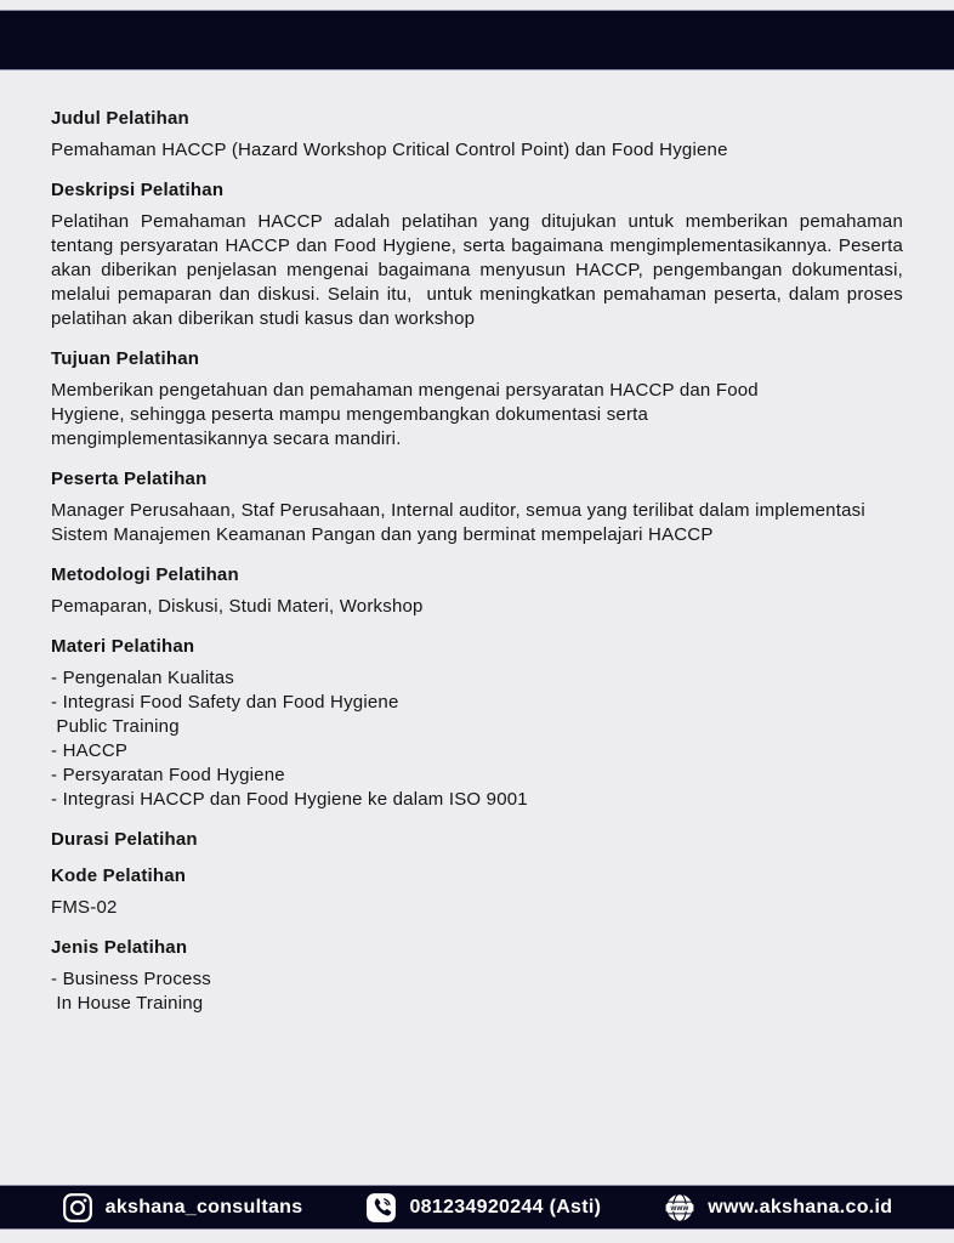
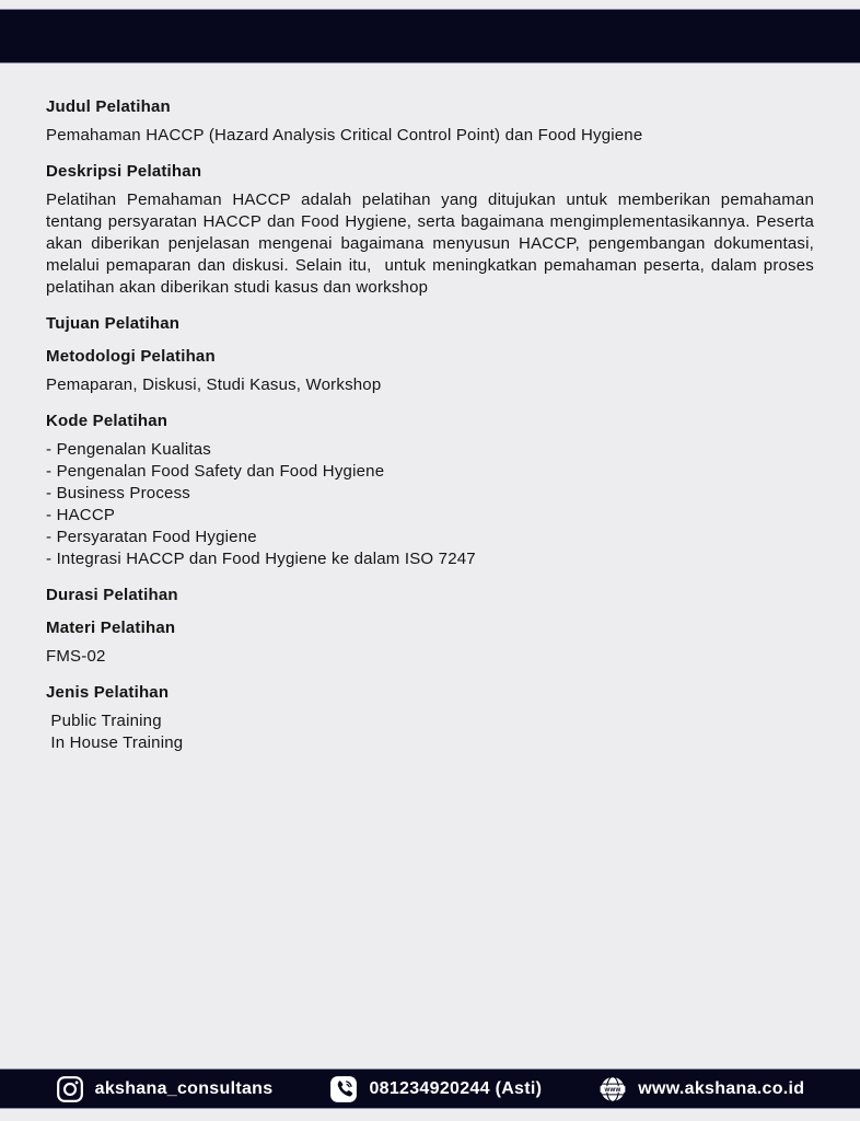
  Judul Pelatihan
- Pemahaman HACCP (Hazard Workshop Critical Control Point) dan Food Hygiene
+ Pemahaman HACCP (Hazard Analysis Critical Control Point) dan Food Hygiene
  Deskripsi Pelatihan
  Pelatihan Pemahaman HACCP adalah pelatihan yang ditujukan untuk memberikan pemahaman tentang persyaratan HACCP dan Food Hygiene, serta bagaimana mengimplementasikannya. Peserta akan diberikan penjelasan mengenai bagaimana menyusun HACCP, pengembangan dokumentasi, melalui pemaparan dan diskusi. Selain itu, untuk meningkatkan pemahaman peserta, dalam proses pelatihan akan diberikan studi kasus dan workshop
  Tujuan Pelatihan
- Memberikan pengetahuan dan pemahaman mengenai persyaratan HACCP dan Food Hygiene, sehingga peserta mampu mengembangkan dokumentasi serta mengimplementasikannya secara mandiri.
- Peserta Pelatihan
- Manager Perusahaan, Staf Perusahaan, Internal auditor, semua yang terilibat dalam implementasi Sistem Manajemen Keamanan Pangan dan yang berminat mempelajari HACCP
  Metodologi Pelatihan
- Pemaparan, Diskusi, Studi Materi, Workshop
+ Pemaparan, Diskusi, Studi Kasus, Workshop
- Materi Pelatihan
+ Kode Pelatihan
  - Pengenalan Kualitas
- - Integrasi Food Safety dan Food Hygiene
+ - Pengenalan Food Safety dan Food Hygiene
- Public Training
+ - Business Process
  - HACCP
  - Persyaratan Food Hygiene
- - Integrasi HACCP dan Food Hygiene ke dalam ISO 9001
+ - Integrasi HACCP dan Food Hygiene ke dalam ISO 7247
  Durasi Pelatihan
- Kode Pelatihan
+ Materi Pelatihan
  FMS-02
  Jenis Pelatihan
- - Business Process
+ Public Training
  In House Training
  akshana_consultans
  081234920244 (Asti)
  www.akshana.co.id
